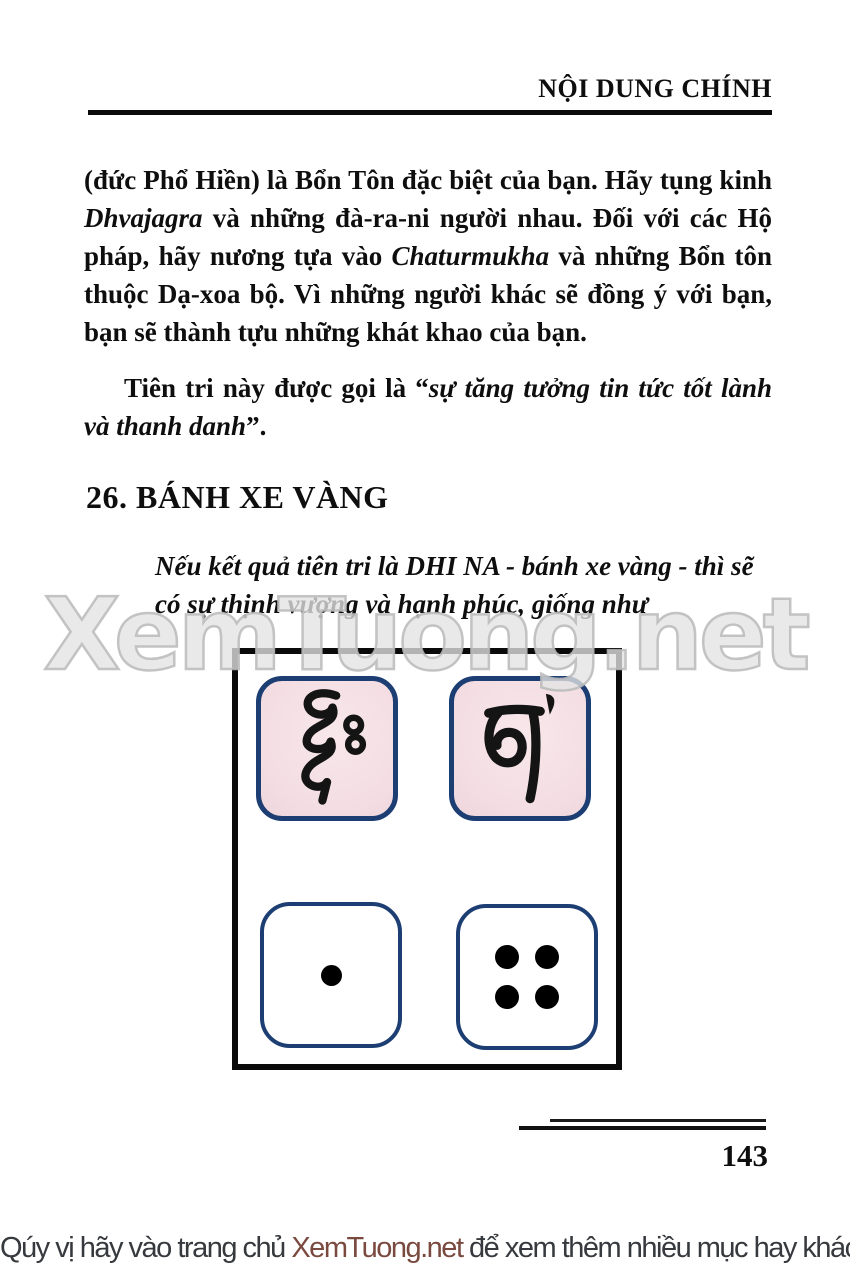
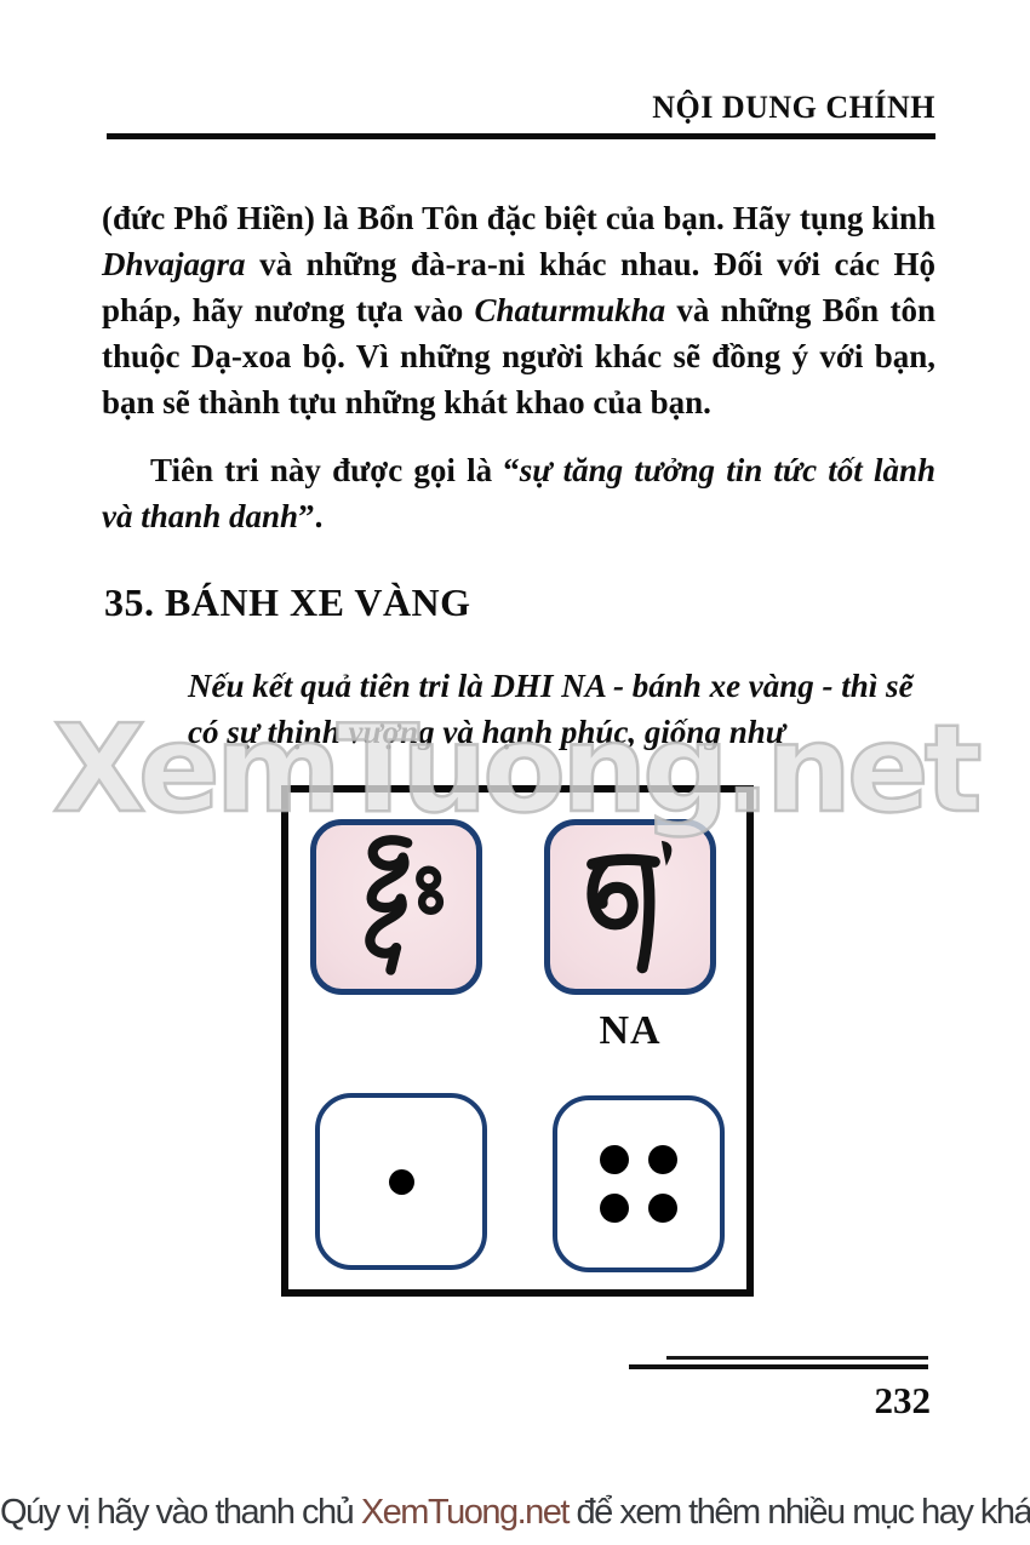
  NỘI DUNG CHÍNH
- (đức Phổ Hiền) là Bổn Tôn đặc biệt của bạn. Hãy tụng kinh Dhvajagra và những đà-ra-ni người nhau. Đối với các Hộ pháp, hãy nương tựa vào Chaturmukha và những Bổn tôn thuộc Dạ-xoa bộ. Vì những người khác sẽ đồng ý với bạn, bạn sẽ thành tựu những khát khao của bạn.
+ (đức Phổ Hiền) là Bổn Tôn đặc biệt của bạn. Hãy tụng kinh Dhvajagra và những đà-ra-ni khác nhau. Đối với các Hộ pháp, hãy nương tựa vào Chaturmukha và những Bổn tôn thuộc Dạ-xoa bộ. Vì những người khác sẽ đồng ý với bạn, bạn sẽ thành tựu những khát khao của bạn.
  Tiên tri này được gọi là “sự tăng tưởng tin tức tốt lành và thanh danh”.
- 26. BÁNH XE VÀNG
+ 35. BÁNH XE VÀNG
  Nếu kết quả tiên tri là DHI NA - bánh xe vàng - thì sẽ có sự thịnh vượng và hạnh phúc, giống như
  XemTuong.net
+ NA
- 143
+ 232
- Qúy vị hãy vào trang chủ XemTuong.net để xem thêm nhiều mục hay khá
+ Qúy vị hãy vào thanh chủ XemTuong.net để xem thêm nhiều mục hay khá
